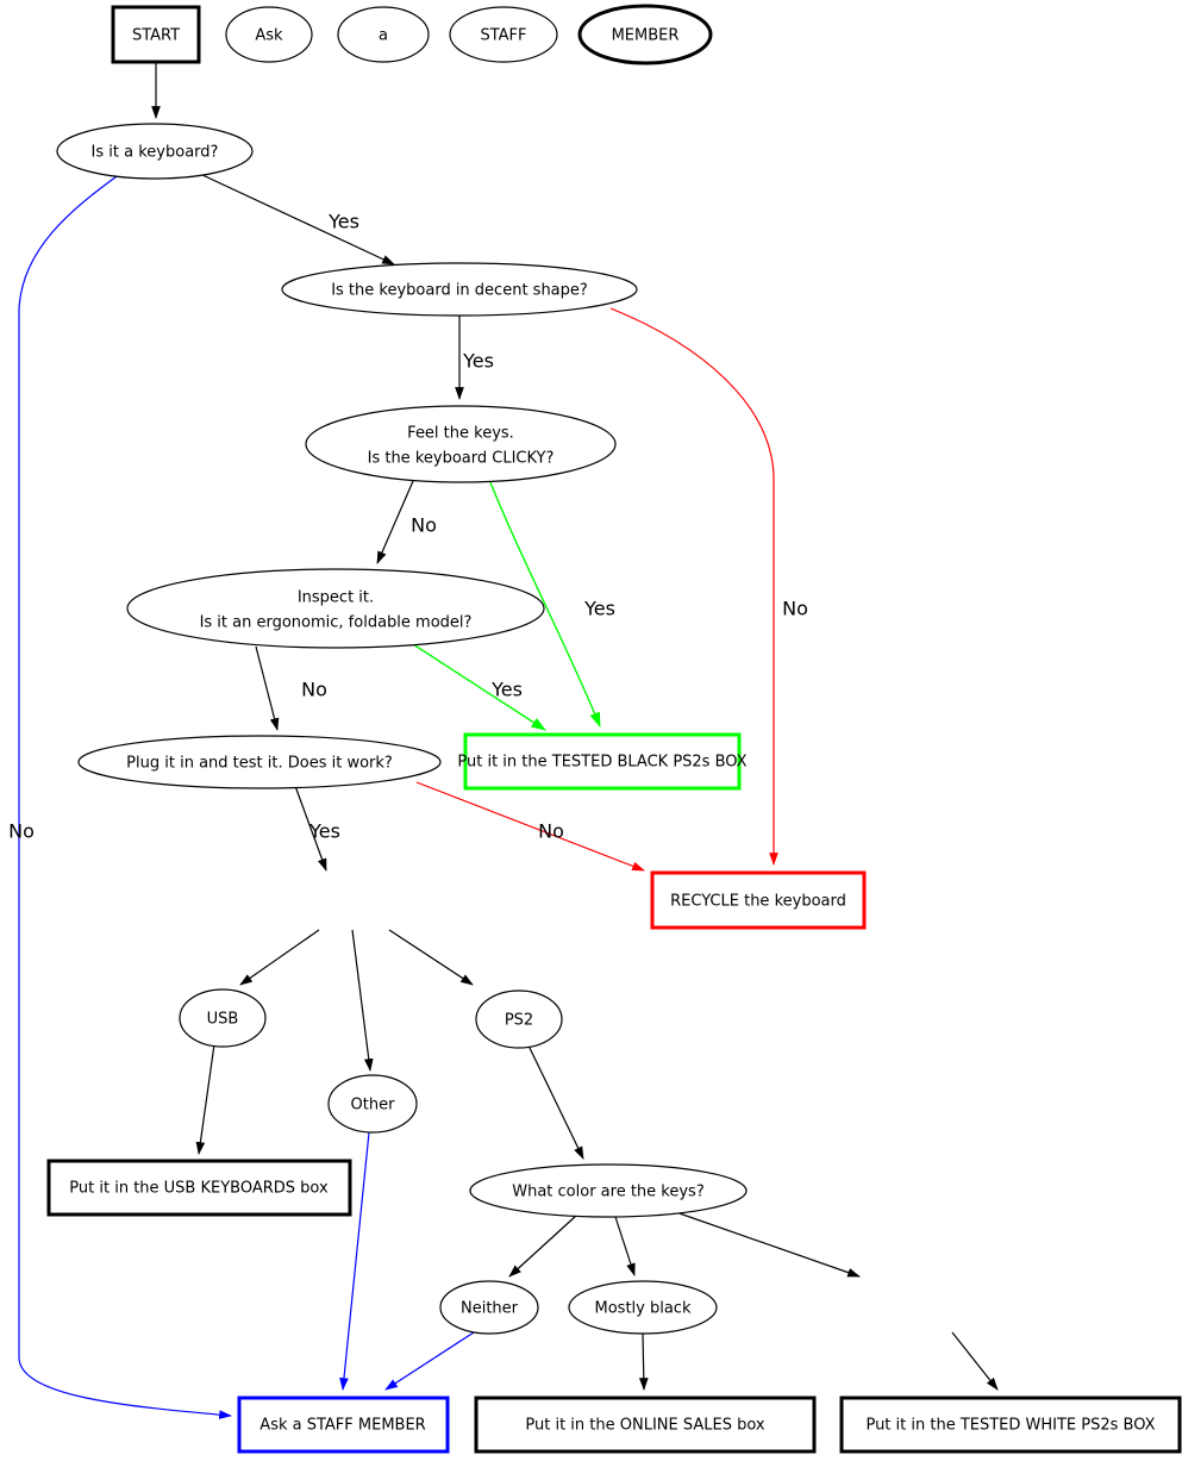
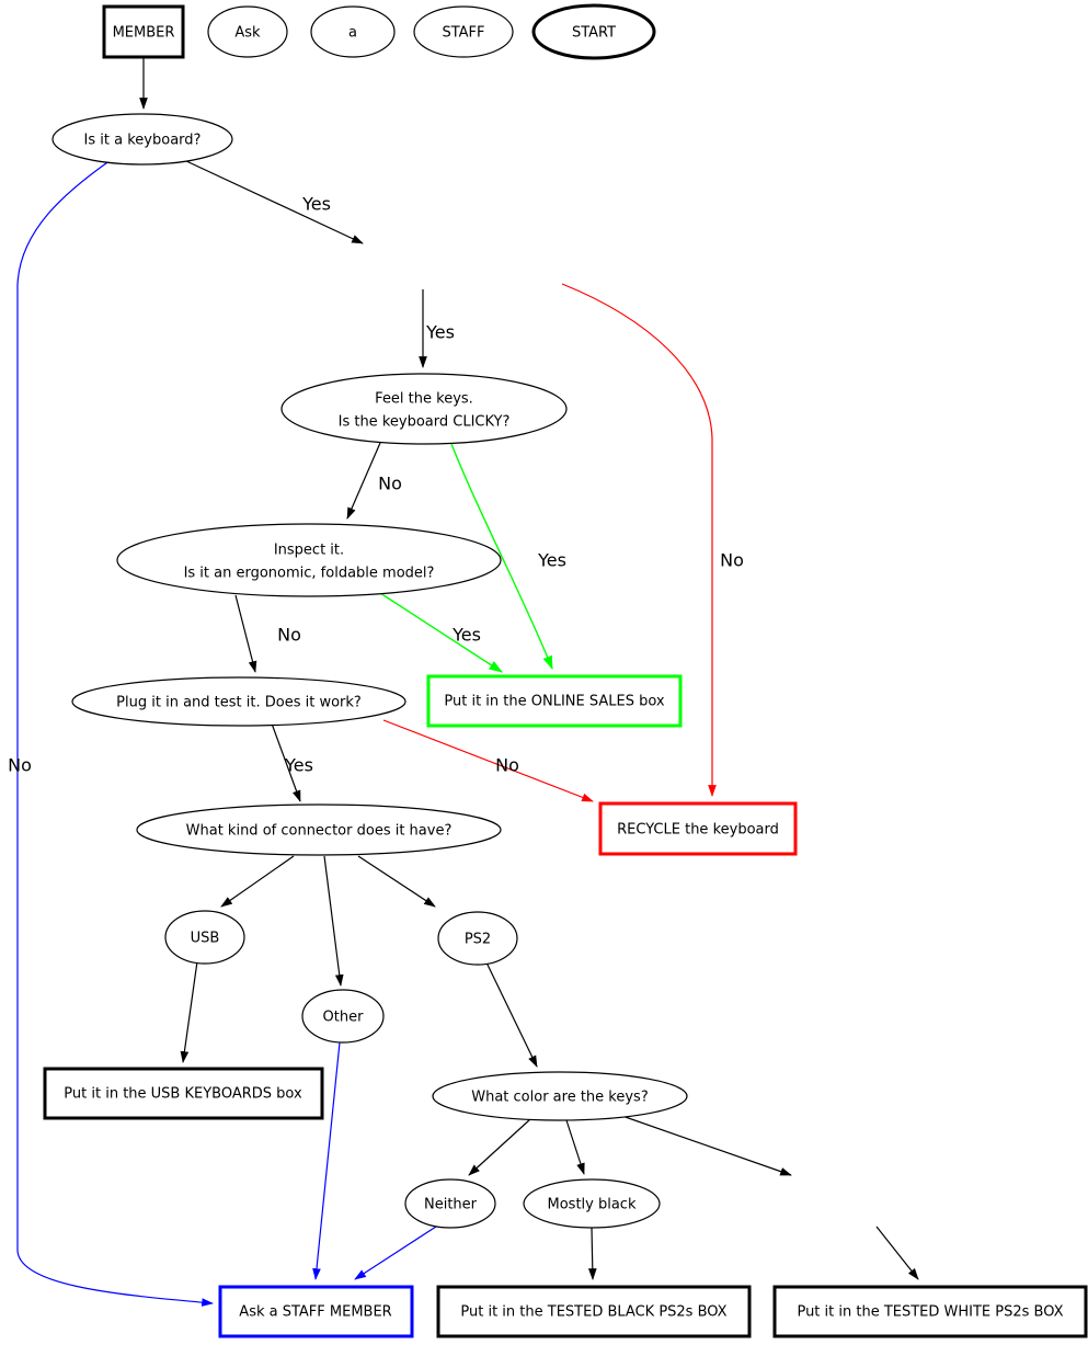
- START
+ MEMBER
  Ask
  a
  STAFF
- MEMBER
+ START
  No
  Yes
  Yes
  No
  Yes
  No
  Yes
  No
  Yes
  No
  Is it a keyboard?
- Is the keyboard in decent shape?
  Feel the keys.
  Is the keyboard CLICKY?
  Inspect it.
  Is it an ergonomic, foldable model?
  Plug it in and test it. Does it work?
+ What kind of connector does it have?
  USB
  Other
  PS2
  What color are the keys?
  Neither
  Mostly black
- Put it in the TESTED BLACK PS2s BOX
+ Put it in the ONLINE SALES box
  RECYCLE the keyboard
  Put it in the USB KEYBOARDS box
  Ask a STAFF MEMBER
- Put it in the ONLINE SALES box
+ Put it in the TESTED BLACK PS2s BOX
  Put it in the TESTED WHITE PS2s BOX
